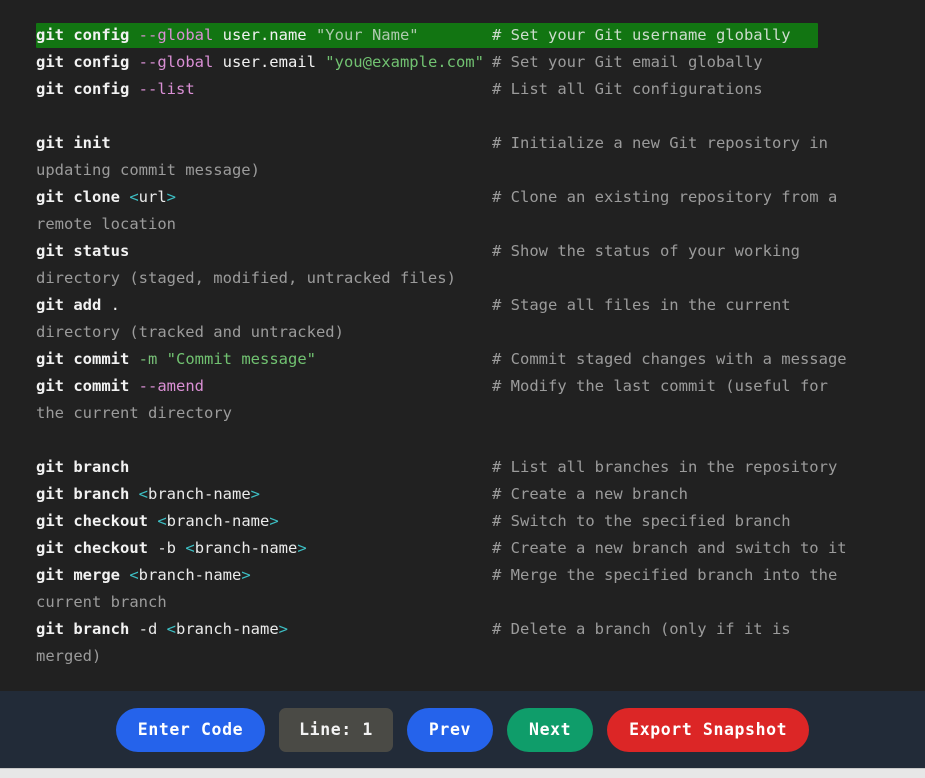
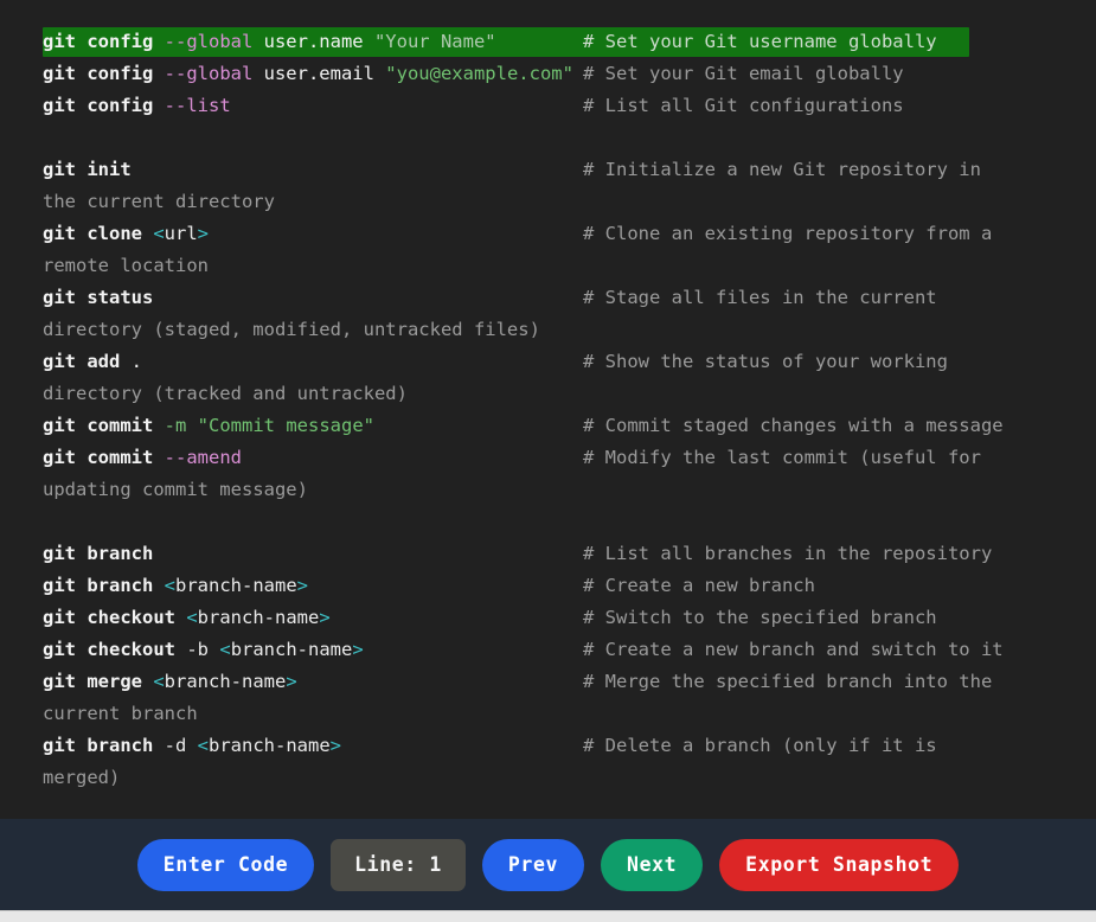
  git config --global user.name "Your Name" # Set your Git username globally
  git config --global user.email "you@example.com" # Set your Git email globally
  git config --list # List all Git configurations
  git init # Initialize a new Git repository in
- updating commit message)
+ the current directory
  git clone <url> # Clone an existing repository from a
  remote location
- git status # Show the status of your working
+ git status # Stage all files in the current
  directory (staged, modified, untracked files)
- git add . # Stage all files in the current
+ git add . # Show the status of your working
  directory (tracked and untracked)
  git commit -m "Commit message" # Commit staged changes with a message
  git commit --amend # Modify the last commit (useful for
- the current directory
+ updating commit message)
  git branch # List all branches in the repository
  git branch <branch-name> # Create a new branch
  git checkout <branch-name> # Switch to the specified branch
  git checkout -b <branch-name> # Create a new branch and switch to it
  git merge <branch-name> # Merge the specified branch into the
  current branch
  git branch -d <branch-name> # Delete a branch (only if it is
  merged)
  Enter Code
  Line: 1
  Prev
  Next
  Export Snapshot
